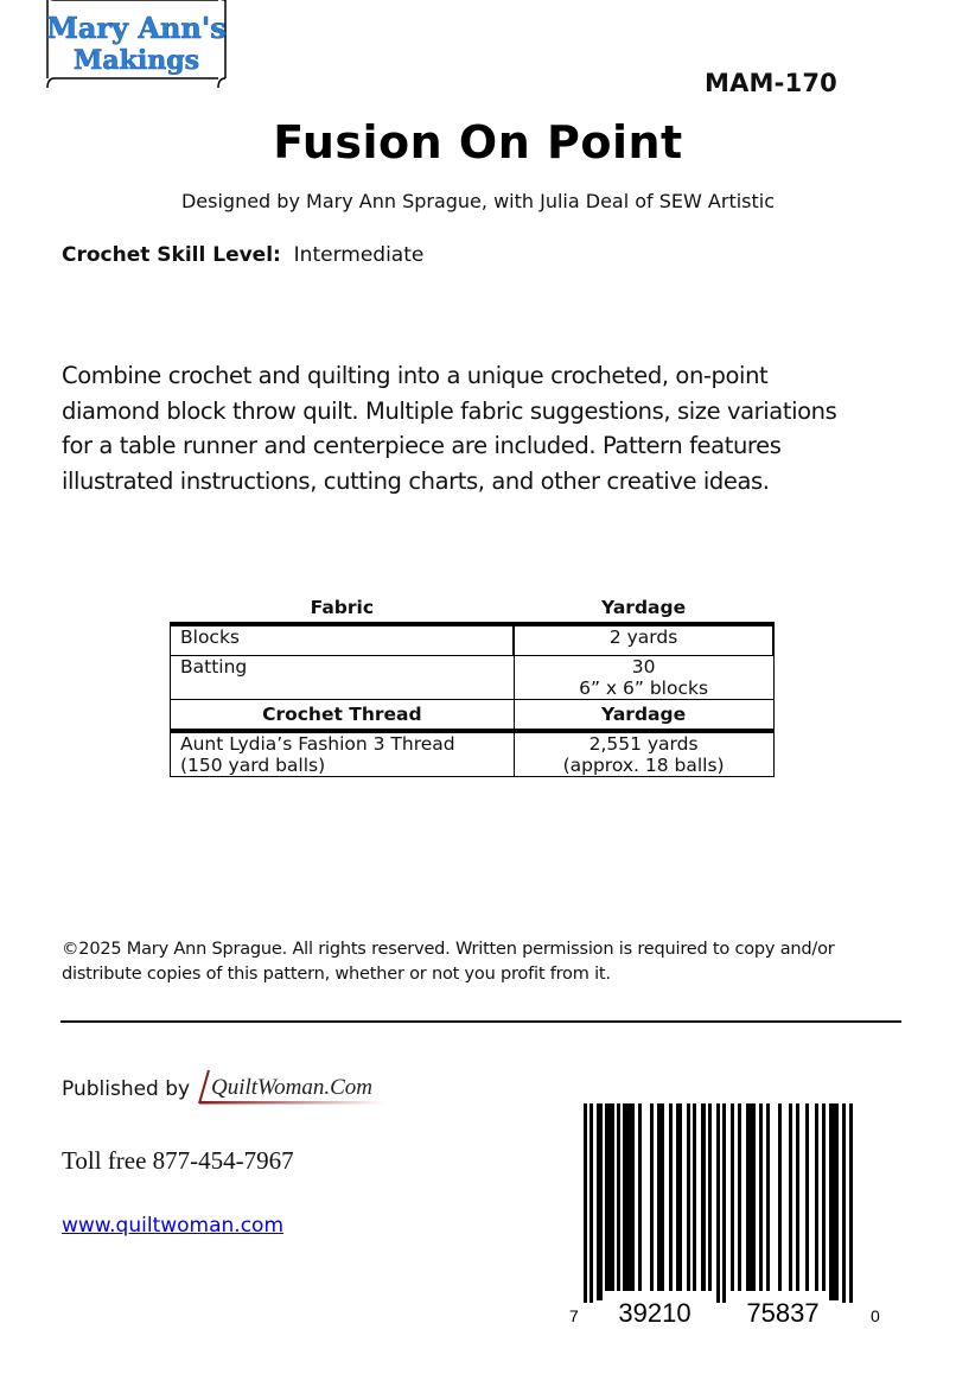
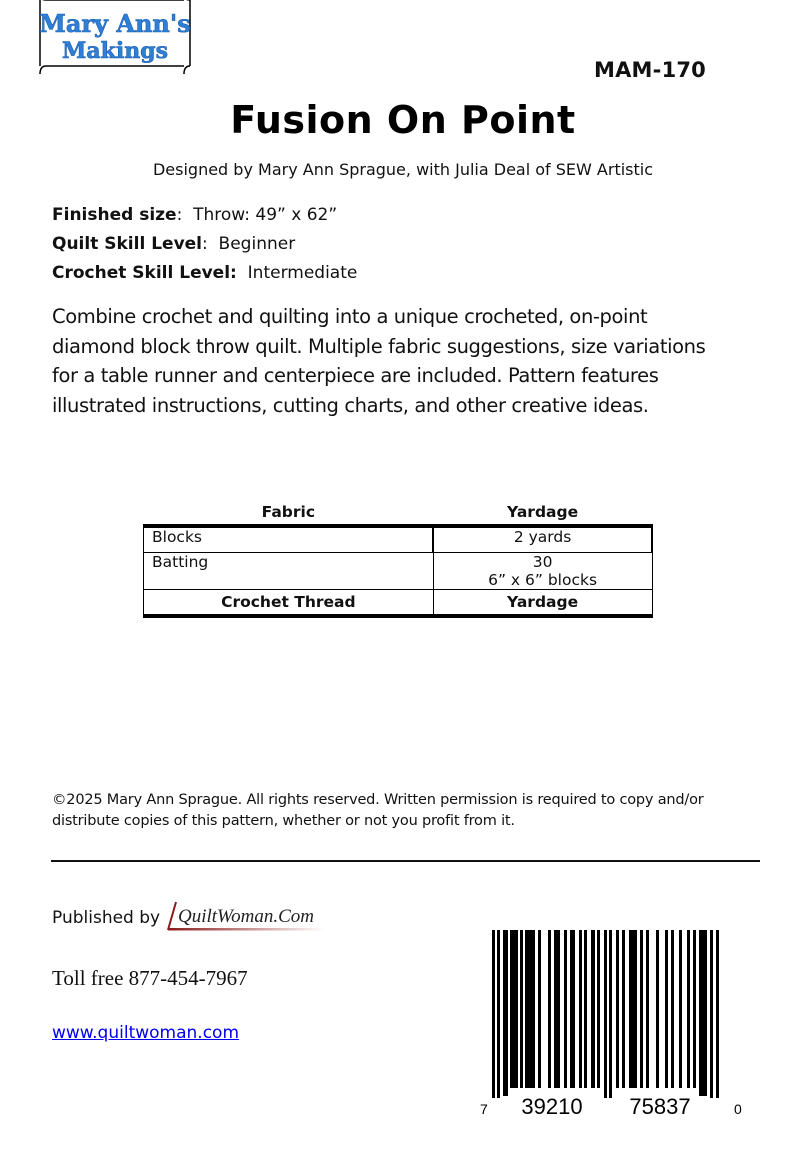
  Mary Ann's
  Makings
  MAM-170
  Fusion On Point
  Designed by Mary Ann Sprague, with Julia Deal of SEW Artistic
+ Finished size: Throw: 49” x 62”
+ Quilt Skill Level: Beginner
  Crochet Skill Level: Intermediate
  Combine crochet and quilting into a unique crocheted, on-point diamond block throw quilt. Multiple fabric suggestions, size variations for a table runner and centerpiece are included. Pattern features illustrated instructions, cutting charts, and other creative ideas.
  Fabric	Yardage
  Blocks	2 yards
  Batting	30 6” x 6” blocks
  Crochet Thread	Yardage
- Aunt Lydia’s Fashion 3 Thread (150 yard balls)	2,551 yards (approx. 18 balls)
  ©2025 Mary Ann Sprague. All rights reserved. Written permission is required to copy and/or distribute copies of this pattern, whether or not you profit from it.
  Published by
  QuiltWoman.Com
  Toll free 877-454-7967
  www.quiltwoman.com
  7
  39210
  75837
  0
